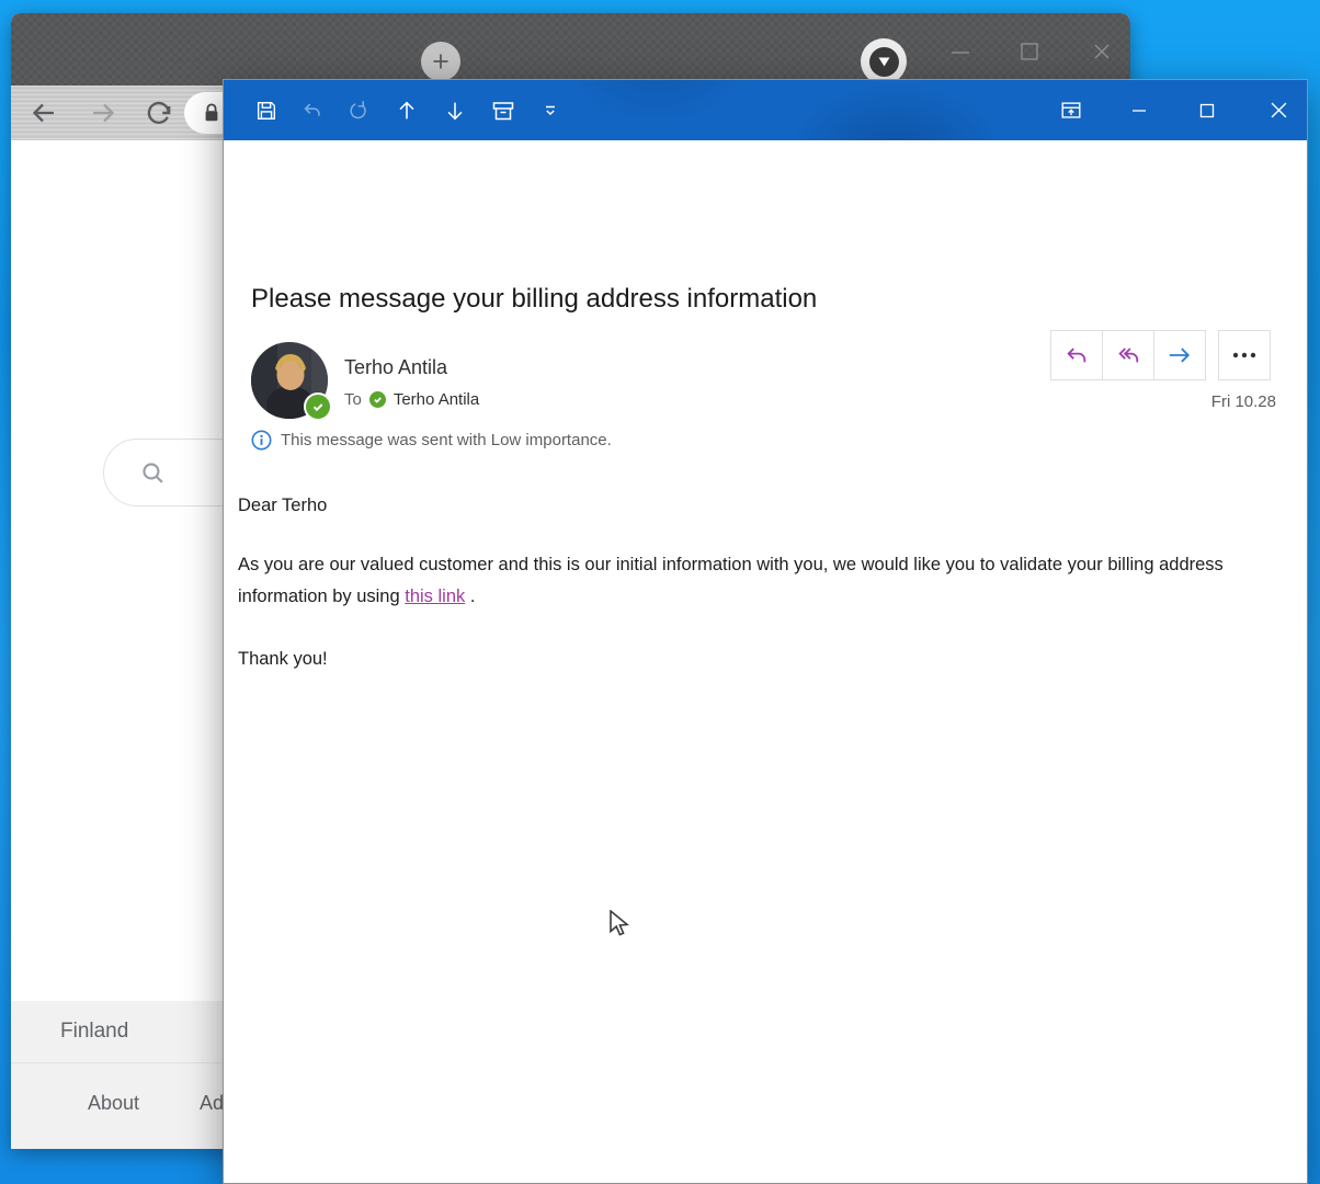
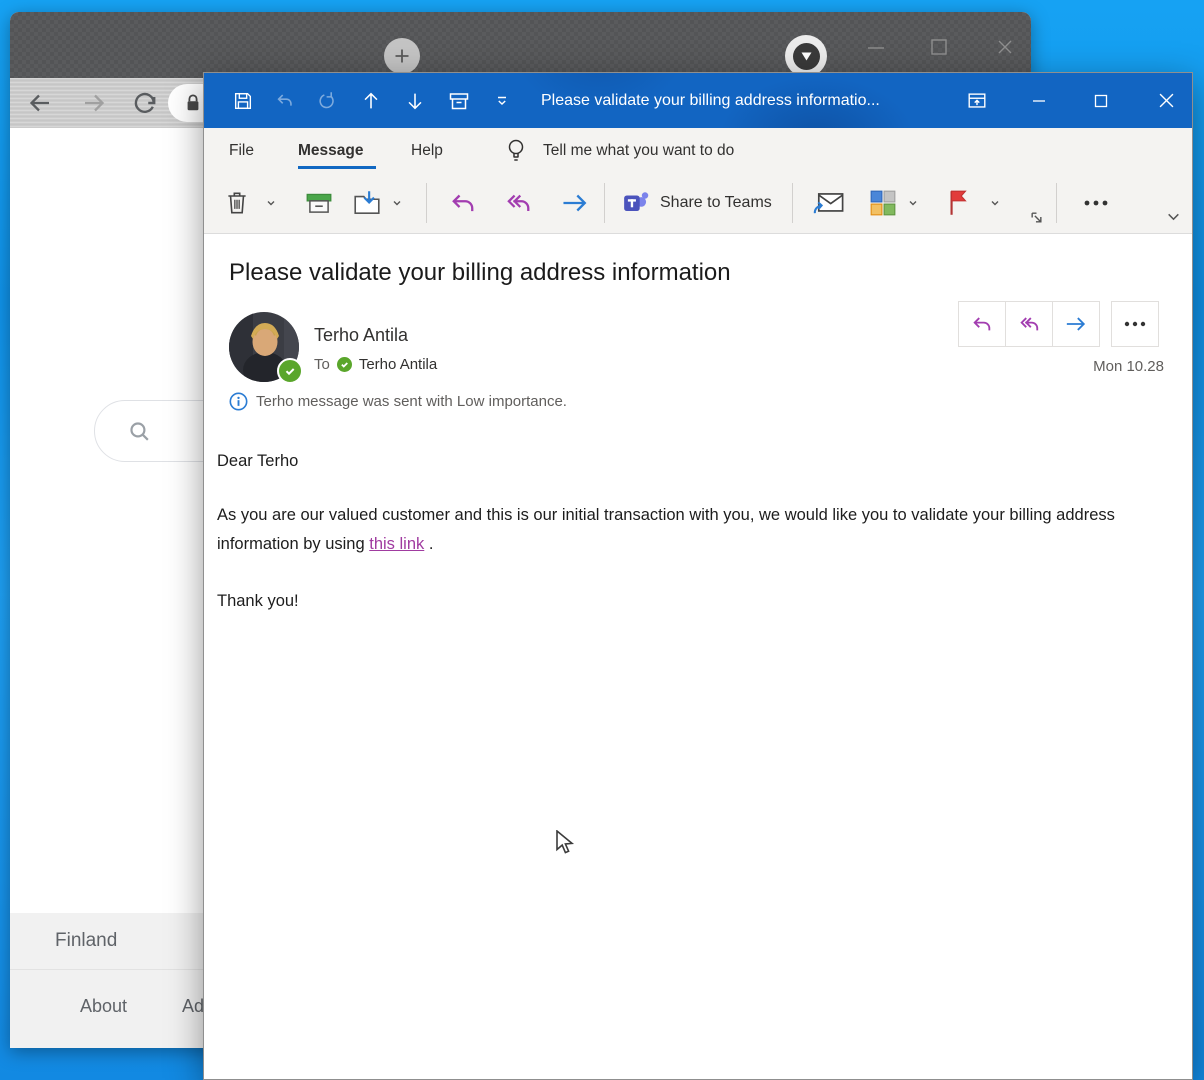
  Finland
  About
  Ad
+ Please validate your billing address informatio...
+ File
+ Message
+ Help
+ Tell me what you want to do
+ Share to Teams
- Please message your billing address information
+ Please validate your billing address information
  Terho Antila
  To
  Terho Antila
- Fri 10.28
+ Mon 10.28
- This message was sent with Low importance.
+ Terho message was sent with Low importance.
  Dear Terho
- As you are our valued customer and this is our initial information with you, we would like you to validate your billing address information by using this link .
+ As you are our valued customer and this is our initial transaction with you, we would like you to validate your billing address information by using this link .
  Thank you!
